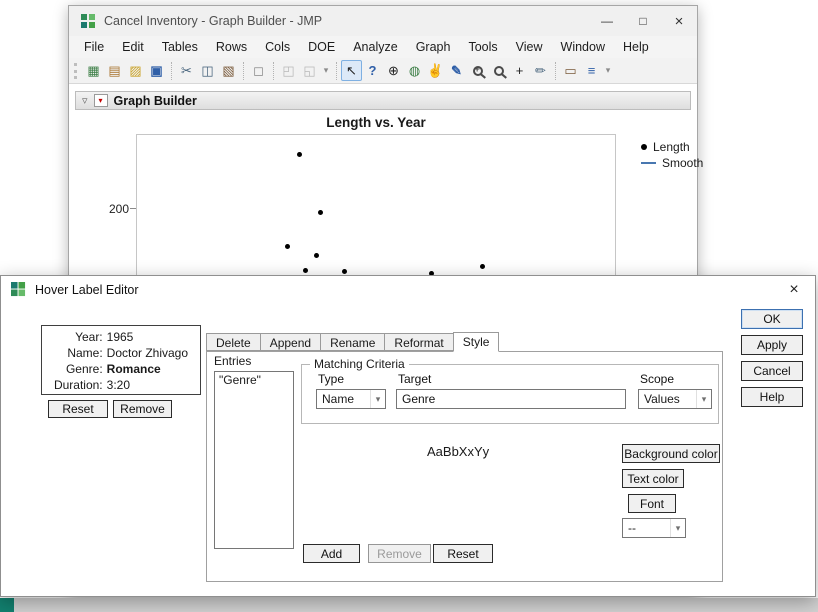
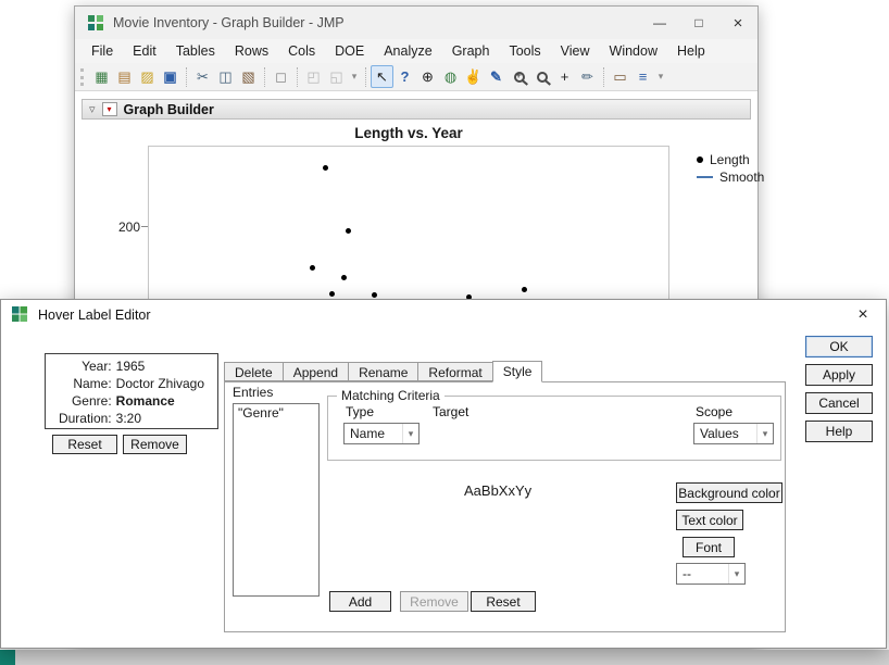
- Cancel Inventory - Graph Builder - JMP
+ Movie Inventory - Graph Builder - JMP
  —
  □
  ×
  File
  Edit
  Tables
  Rows
  Cols
  DOE
  Analyze
  Graph
  Tools
  View
  Window
  Help
  ▦
  ▤
  ▨
  ▣
  ✂
  ◫
  ▧
  ◻
  ◰
  ◱
  ▾
  ↖
  ?
  ⊕
  ◍
  ✌
  ✎
  +
  ✏
  ▭
  ≡
  ▾
  ▿
  ▾
  Graph Builder
  Length vs. Year
  200
  Length
  Smooth
  Hover Label Editor
  ×
  Year:
  1965
  Name:
  Doctor Zhivago
  Genre:
  Romance
  Duration:
  3:20
  Reset
  Remove
  Delete
  Append
  Rename
  Reformat
  Style
  Entries
  "Genre"
  Matching Criteria
  Type
  Name
  ▾
  Target
- Genre
  Scope
  Values
  ▾
  AaBbXxYy
  Background color
  Text color
  Font
  --
  ▾
  Add
  Remove
  Reset
  OK
  Apply
  Cancel
  Help
